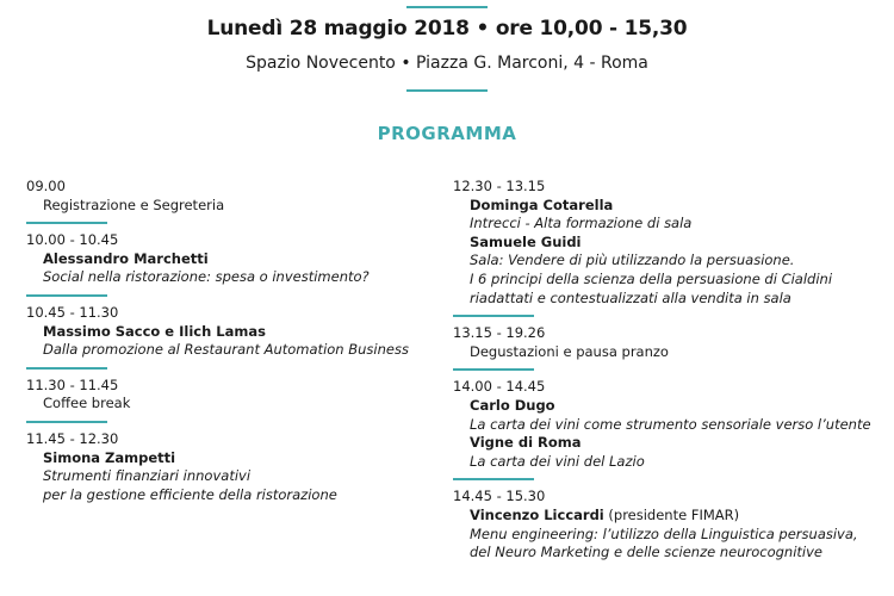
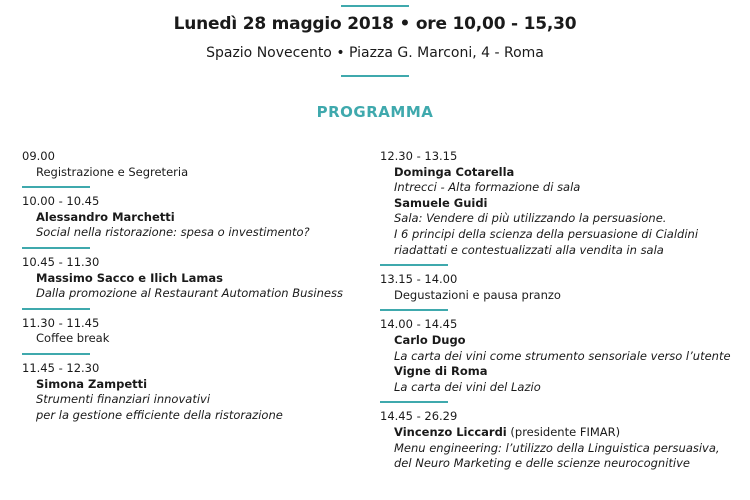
  Lunedì 28 maggio 2018 • ore 10,00 - 15,30
  Spazio Novecento • Piazza G. Marconi, 4 - Roma
  PROGRAMMA
  09.00
  Registrazione e Segreteria
  10.00 - 10.45
  Alessandro Marchetti
  Social nella ristorazione: spesa o investimento?
  10.45 - 11.30
  Massimo Sacco e Ilich Lamas
  Dalla promozione al Restaurant Automation Business
  11.30 - 11.45
  Coffee break
  11.45 - 12.30
  Simona Zampetti
  Strumenti finanziari innovativi
  per la gestione efficiente della ristorazione
  12.30 - 13.15
  Dominga Cotarella
  Intrecci - Alta formazione di sala
  Samuele Guidi
  Sala: Vendere di più utilizzando la persuasione.
  I 6 principi della scienza della persuasione di Cialdini
  riadattati e contestualizzati alla vendita in sala
- 13.15 - 19.26
+ 13.15 - 14.00
  Degustazioni e pausa pranzo
  14.00 - 14.45
  Carlo Dugo
  La carta dei vini come strumento sensoriale verso l’utente
  Vigne di Roma
  La carta dei vini del Lazio
- 14.45 - 15.30
+ 14.45 - 26.29
  Vincenzo Liccardi (presidente FIMAR)
  Menu engineering: l’utilizzo della Linguistica persuasiva,
  del Neuro Marketing e delle scienze neurocognitive
